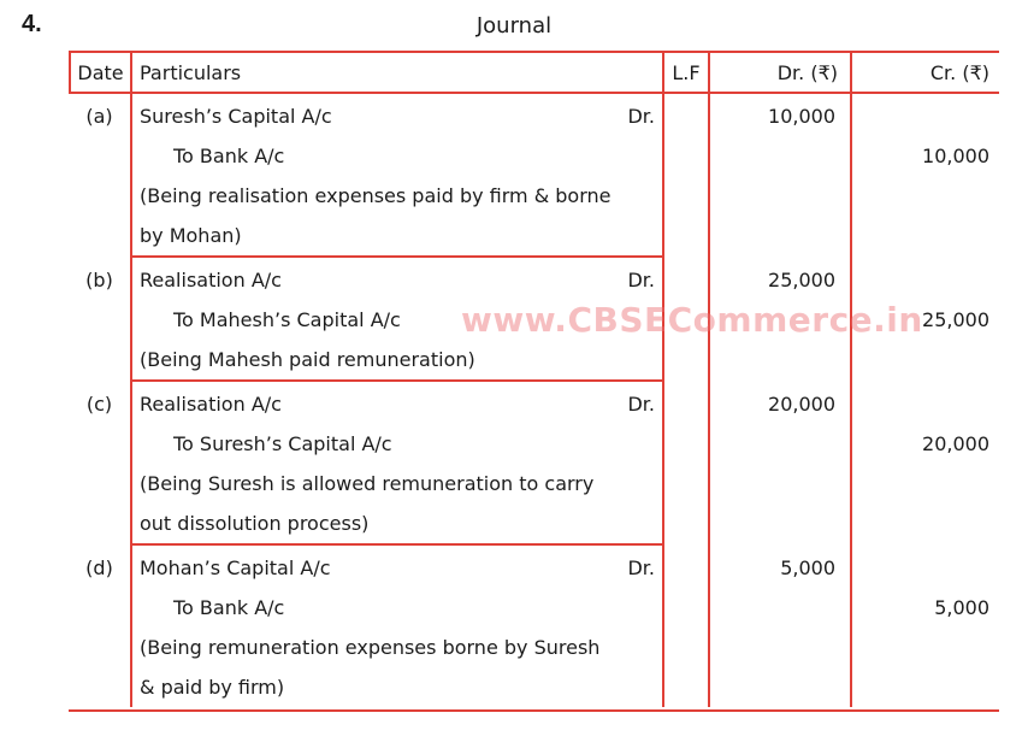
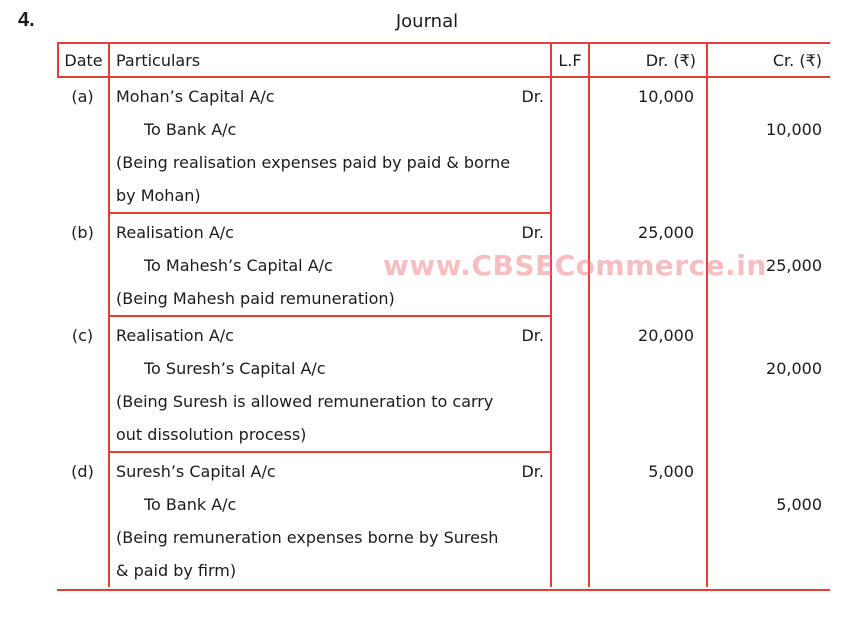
  4.
  Journal
  Date
  Particulars
  L.F
  Dr. (₹)
  Cr. (₹)
  (a)
- Suresh’s Capital A/c
+ Mohan’s Capital A/c
  Dr.
  To Bank A/c
- (Being realisation expenses paid by firm & borne
+ (Being realisation expenses paid by paid & borne
  by Mohan)
  10,000
  10,000
  (b)
  Realisation A/c
  Dr.
  To Mahesh’s Capital A/c
  (Being Mahesh paid remuneration)
  25,000
  25,000
  (c)
  Realisation A/c
  Dr.
  To Suresh’s Capital A/c
  (Being Suresh is allowed remuneration to carry
  out dissolution process)
  20,000
  20,000
  (d)
- Mohan’s Capital A/c
+ Suresh’s Capital A/c
  Dr.
  To Bank A/c
  (Being remuneration expenses borne by Suresh
  & paid by firm)
  5,000
  5,000
  www.CBSECommerce.in
